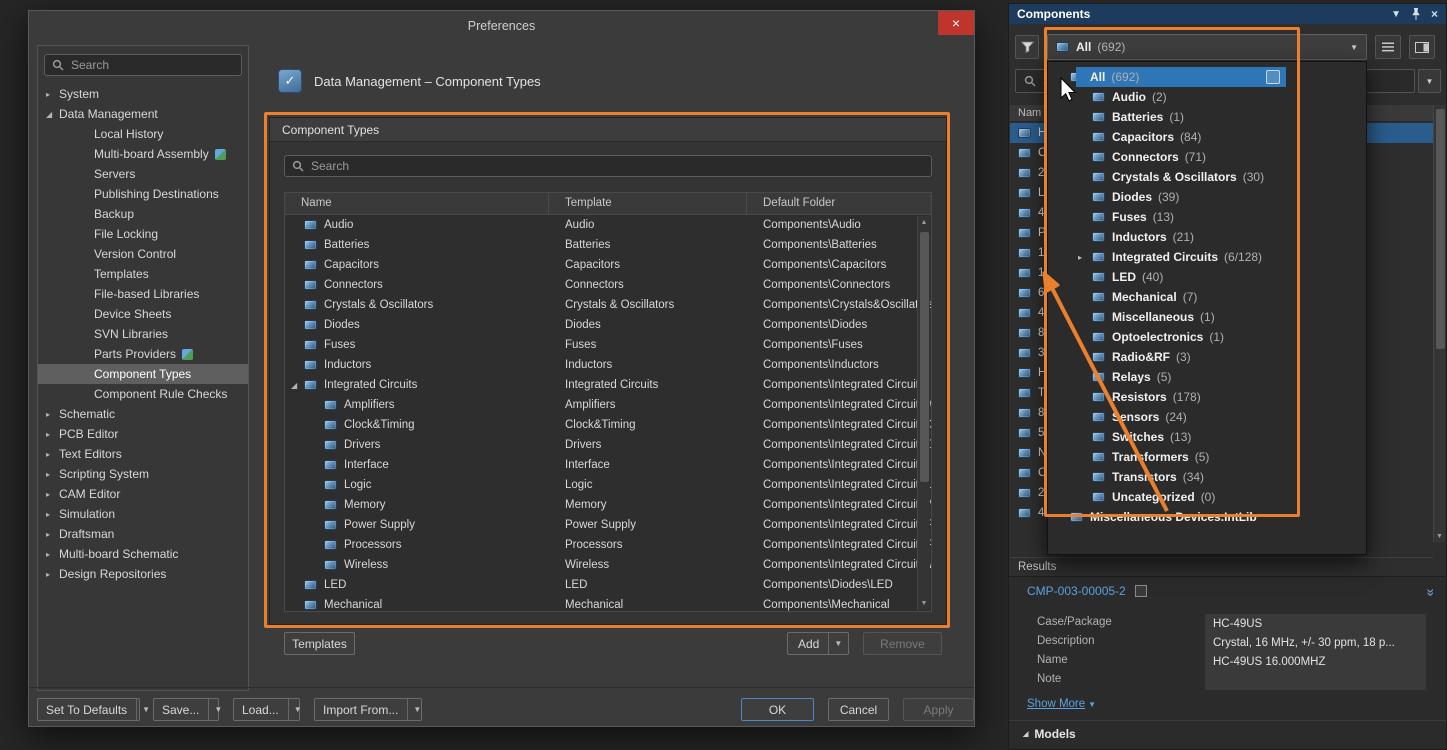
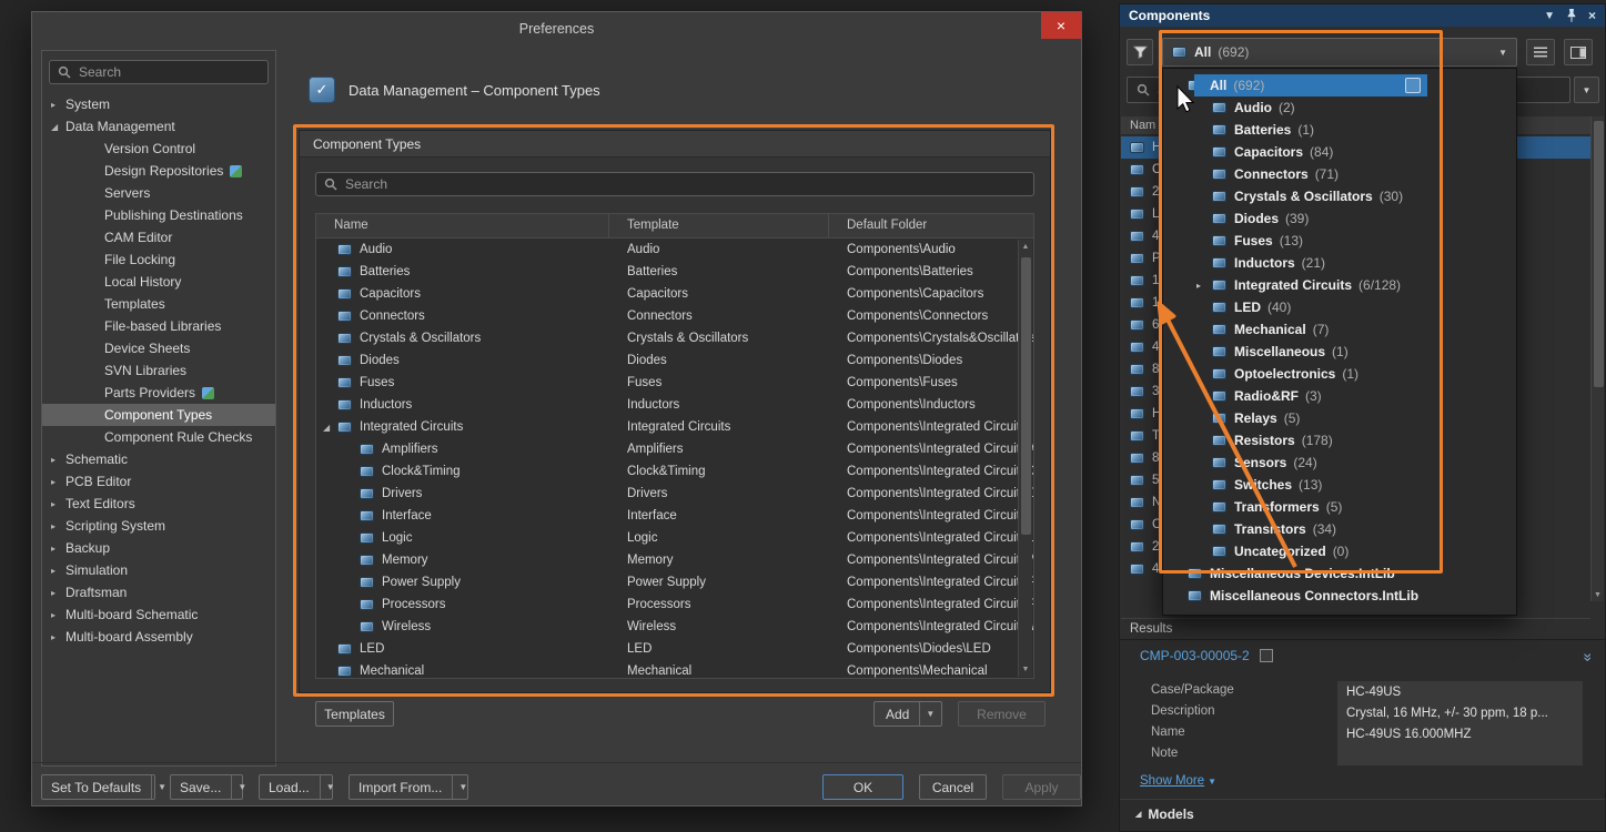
  Preferences
  ×
  Search
  ▸
  System
  ◢
  Data Management
- Local History
+ Version Control
- Multi-board Assembly
+ Design Repositories
  Servers
  Publishing Destinations
- Backup
+ CAM Editor
  File Locking
- Version Control
+ Local History
  Templates
  File-based Libraries
  Device Sheets
  SVN Libraries
  Parts Providers
  Component Types
  Component Rule Checks
  ▸
  Schematic
  ▸
  PCB Editor
  ▸
  Text Editors
  ▸
  Scripting System
  ▸
- CAM Editor
+ Backup
  ▸
  Simulation
  ▸
  Draftsman
  ▸
  Multi-board Schematic
  ▸
- Design Repositories
+ Multi-board Assembly
  ✓
  Data Management – Component Types
  Component Types
  Search
  Name
  Template
  Default Folder
  Audio
  Audio
  Components\Audio
  Batteries
  Batteries
  Components\Batteries
  Capacitors
  Capacitors
  Components\Capacitors
  Connectors
  Connectors
  Components\Connectors
  Crystals & Oscillators
  Crystals & Oscillators
  Components\Crystals&Oscilla
  Diodes
  Diodes
  Components\Diodes
  Fuses
  Fuses
  Components\Fuses
  Inductors
  Inductors
  Components\Inductors
  ◢
  Integrated Circuits
  Integrated Circuits
  Components\Integrated Circui
  Amplifiers
  Amplifiers
  Components\Integrated Circui
  Clock&Timing
  Clock&Timing
  Components\Integrated Circui
  Drivers
  Drivers
  Components\Integrated Circui
  Interface
  Interface
  Components\Integrated Circui
  Logic
  Logic
  Components\Integrated Circui
  Memory
  Memory
  Components\Integrated Circui
  Power Supply
  Power Supply
  Components\Integrated Circui
  Processors
  Processors
  Components\Integrated Circui
  Wireless
  Wireless
  Components\Integrated Circui
  LED
  LED
  Components\Diodes\LED
  Mechanical
  Mechanical
  Components\Mechanical
  Templates
  Add
  ▼
  Remove
  Set To Defaults
  ▼
  Save...
  ▼
  Load...
  ▼
  Import From...
  ▼
  OK
  Cancel
  Apply
  Components
  ▼
  ×
  All
  (692)
  ▼
  ▼
  Nam
  H
  C
  2
  L
  4
  P
  1
  1
  6
  4
  8
  3
  H
  T
  8
  5
  N
  C
  2
  Results
  CMP-003-00005-2
  Case/Package
  HC-49US
  Description
  Crystal, 16 MHz, +/- 30 ppm, 18 p...
  Name
  HC-49US 16.000MHZ
  Note
  Show More ▼
  Models
  All
  (692)
  Audio
  (2)
  Batteries
  (1)
  Capacitors
  (84)
  Connectors
  (71)
  Crystals & Oscillators
  (30)
  Diodes
  (39)
  Fuses
  (13)
  Inductors
  (21)
  ▸
  Integrated Circuits
  (6/128)
  LED
  (40)
  Mechanical
  (7)
  Miscellaneous
  (1)
  Optoelectronics
  (1)
  Radio&RF
  (3)
  Relays
  (5)
  Resistors
  (178)
  Sensors
  (24)
  Swtches
  (13)
  Tranformers
  (5)
  Transitors
  (34)
  Uncategorized
  (0)
  Miscellaneous Devices.IntLib
+ Miscellaneous Connectors.IntLib
